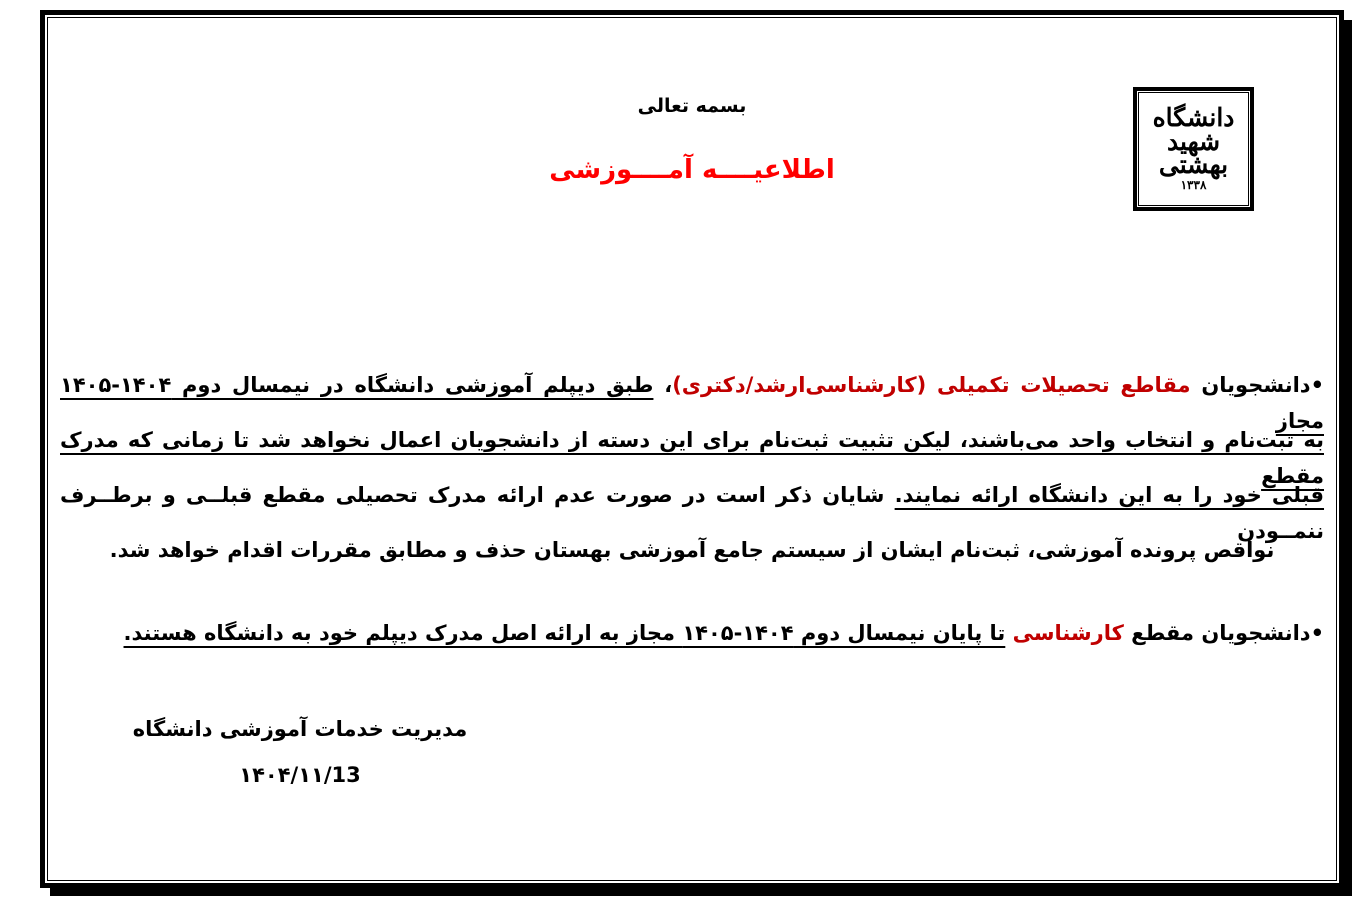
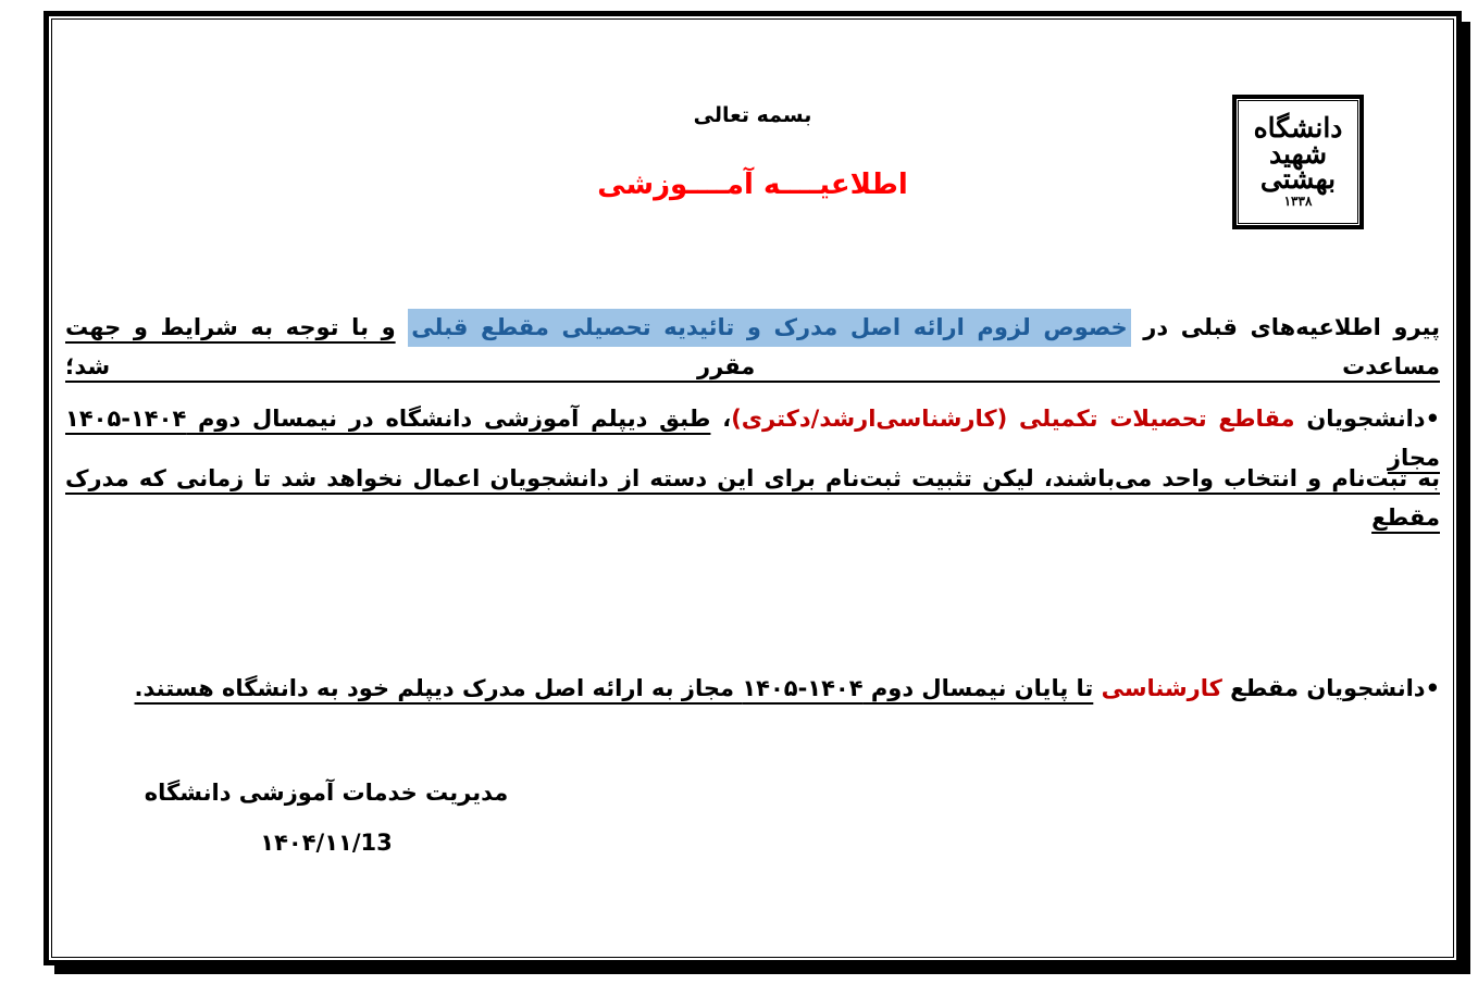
  بسمه تعالی
  اطلاعیــــه آمــــوزشی
  دانشگاه
  شهید
  بهشتی
  ۱۳۳۸
+ پیرو اطلاعیه‌های قبلی در خصوص لزوم ارائه اصل مدرک و تائیدیه تحصیلی مقطع قبلی و با توجه به شرایط و جهت مساعدت مقرر شد؛
  •دانشجویان مقاطع تحصیلات تکمیلی (کارشناسی‌ارشد/دکتری)، طبق دیپلم آموزشی دانشگاه در نیمسال دوم ۱۴۰۵-۱۴۰۴ مجاز
  به ثبت‌نام و انتخاب واحد می‌باشند، لیکن تثبیت ثبت‌نام برای این دسته از دانشجویان اعمال نخواهد شد تا زمانی که مدرک مقطع
- قبلی خود را به این دانشگاه ارائه نمایند. شایان ذکر است در صورت عدم ارائه مدرک تحصیلی مقطع قبلــی و برطــرف ننمــودن
- نواقص پرونده آموزشی، ثبت‌نام ایشان از سیستم جامع آموزشی بهستان حذف و مطابق مقررات اقدام خواهد شد.
  •دانشجویان مقطع کارشناسی تا پایان نیمسال دوم ۱۴۰۵-۱۴۰۴ مجاز به ارائه اصل مدرک دیپلم خود به دانشگاه هستند.
  مدیریت خدمات آموزشی دانشگاه
  ۱۴۰۴/۱۱/13
